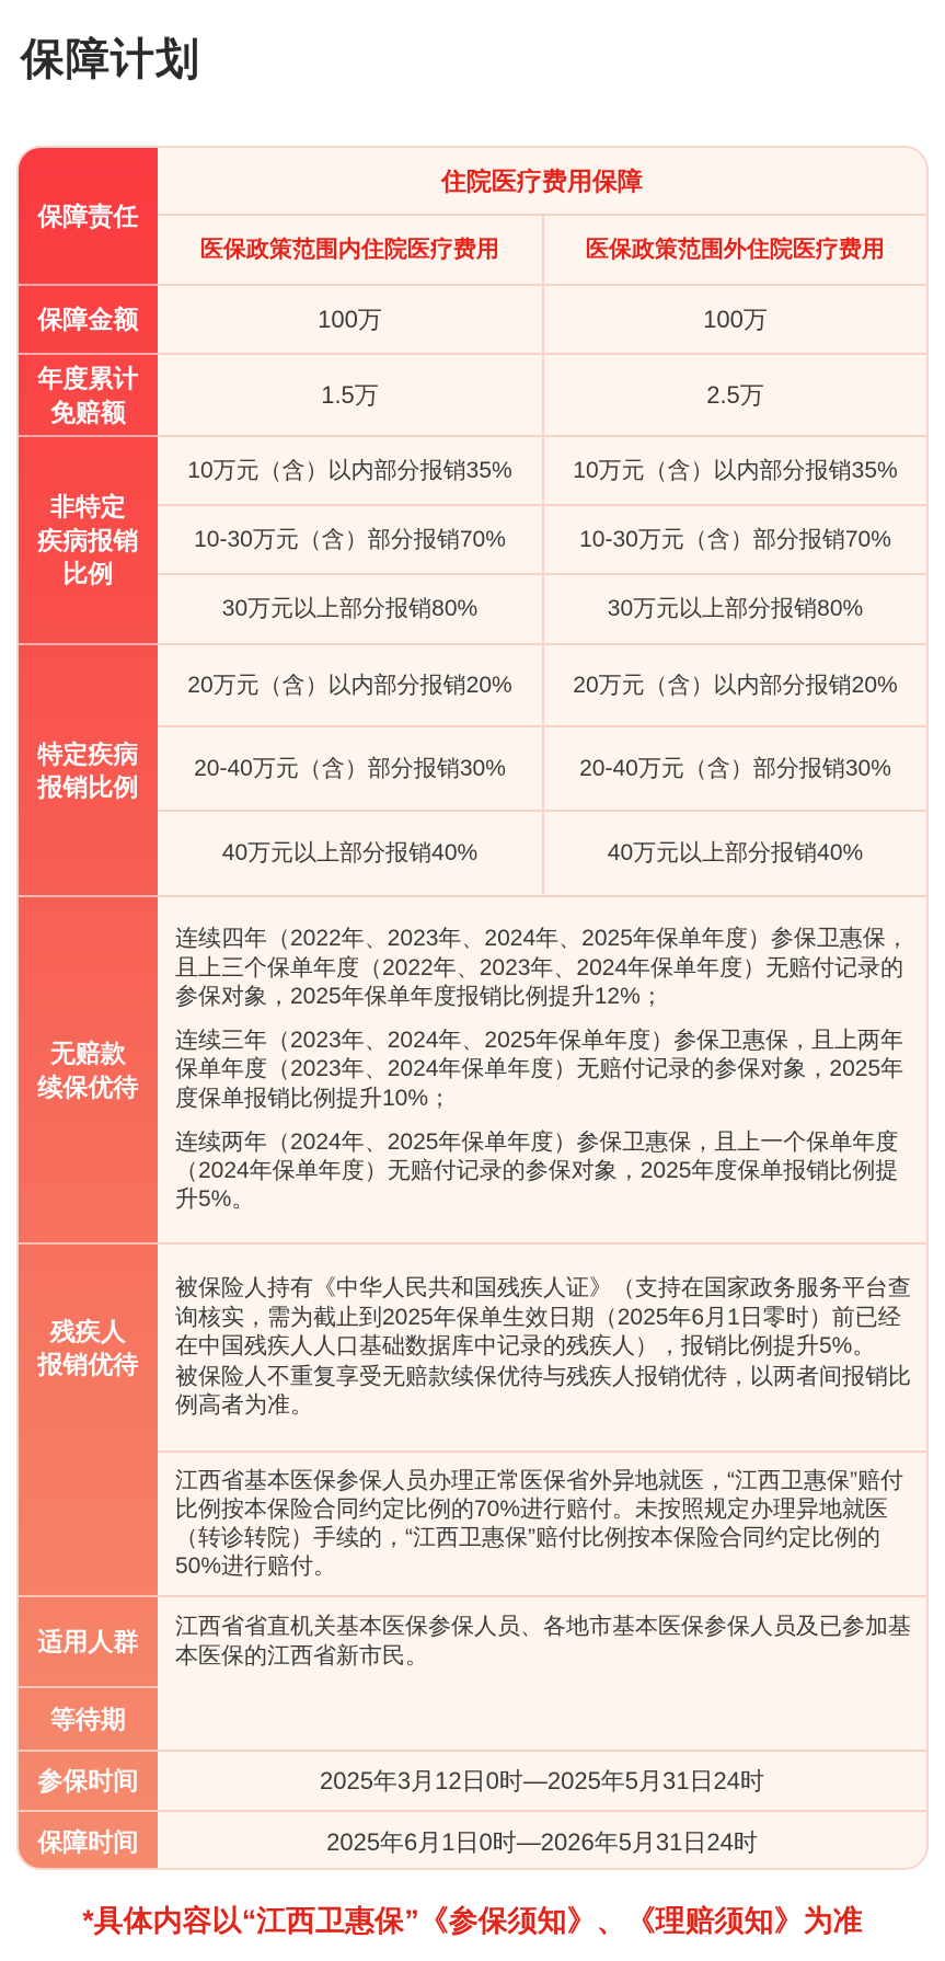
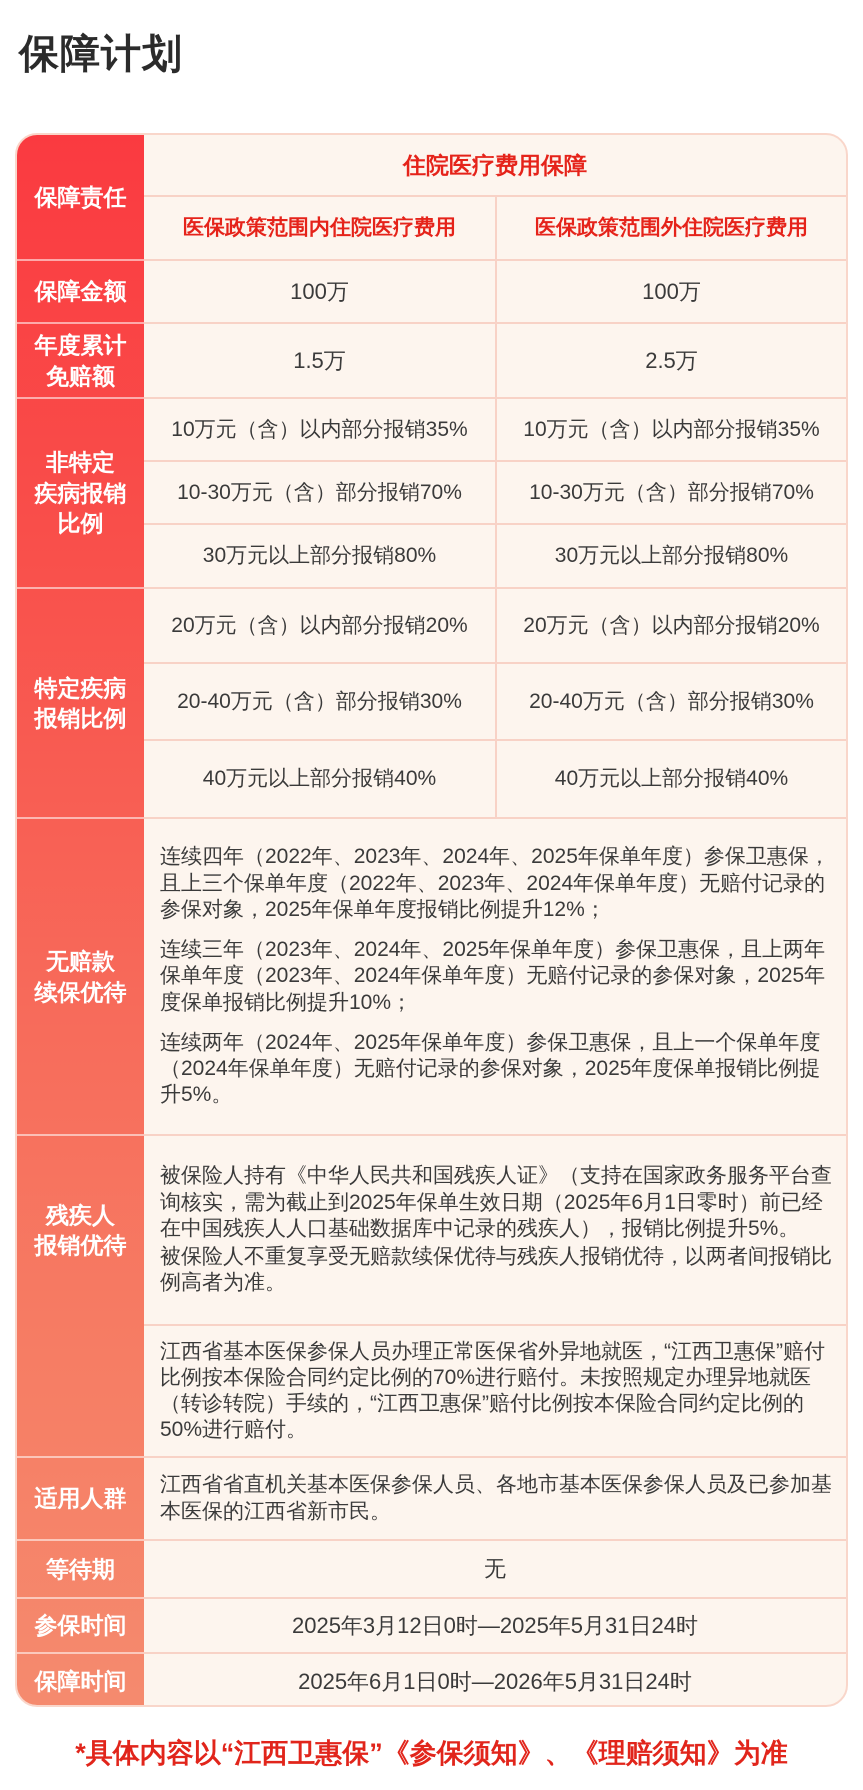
  保障计划
  保障责任
  住院医疗费用保障
  医保政策范围内住院医疗费用
  医保政策范围外住院医疗费用
  保障金额
  100万
  100万
  年度累计
  免赔额
  1.5万
  2.5万
  非特定
  疾病报销
  比例
  10万元（含）以内部分报销35%
  10万元（含）以内部分报销35%
  10-30万元（含）部分报销70%
  10-30万元（含）部分报销70%
  30万元以上部分报销80%
  30万元以上部分报销80%
  特定疾病
  报销比例
  20万元（含）以内部分报销20%
  20万元（含）以内部分报销20%
  20-40万元（含）部分报销30%
  20-40万元（含）部分报销30%
  40万元以上部分报销40%
  40万元以上部分报销40%
  无赔款
  续保优待
  连续四年（2022年、2023年、2024年、2025年保单年度）参保卫惠保，且上三个保单年度（2022年、2023年、2024年保单年度）无赔付记录的参保对象，2025年保单年度报销比例提升12%；
  连续三年（2023年、2024年、2025年保单年度）参保卫惠保，且上两年保单年度（2023年、2024年保单年度）无赔付记录的参保对象，2025年度保单报销比例提升10%；
  连续两年（2024年、2025年保单年度）参保卫惠保，且上一个保单年度（2024年保单年度）无赔付记录的参保对象，2025年度保单报销比例提升5%。
  残疾人
  报销优待
  被保险人持有《中华人民共和国残疾人证》（支持在国家政务服务平台查询核实，需为截止到2025年保单生效日期（2025年6月1日零时）前已经在中国残疾人人口基础数据库中记录的残疾人），报销比例提升5%。
  被保险人不重复享受无赔款续保优待与残疾人报销优待，以两者间报销比例高者为准。
  江西省基本医保参保人员办理正常医保省外异地就医，“江西卫惠保”赔付比例按本保险合同约定比例的70%进行赔付。未按照规定办理异地就医（转诊转院）手续的，“江西卫惠保”赔付比例按本保险合同约定比例的50%进行赔付。
  适用人群
  江西省省直机关基本医保参保人员、各地市基本医保参保人员及已参加基本医保的江西省新市民。
  等待期
+ 无
  参保时间
  2025年3月12日0时—2025年5月31日24时
  保障时间
  2025年6月1日0时—2026年5月31日24时
  *具体内容以“江西卫惠保”《参保须知》、《理赔须知》为准
